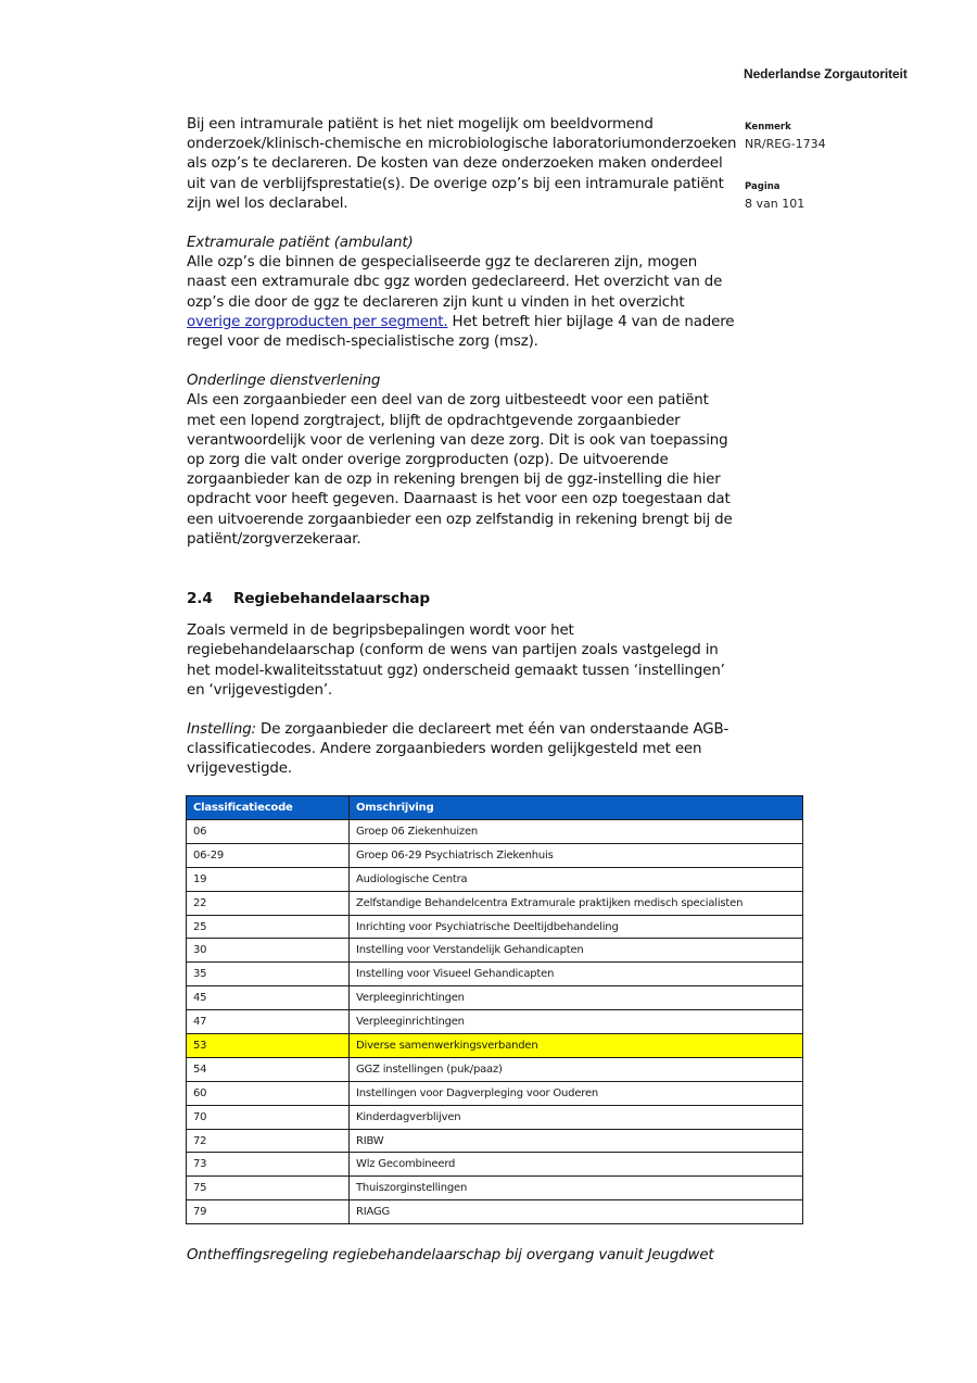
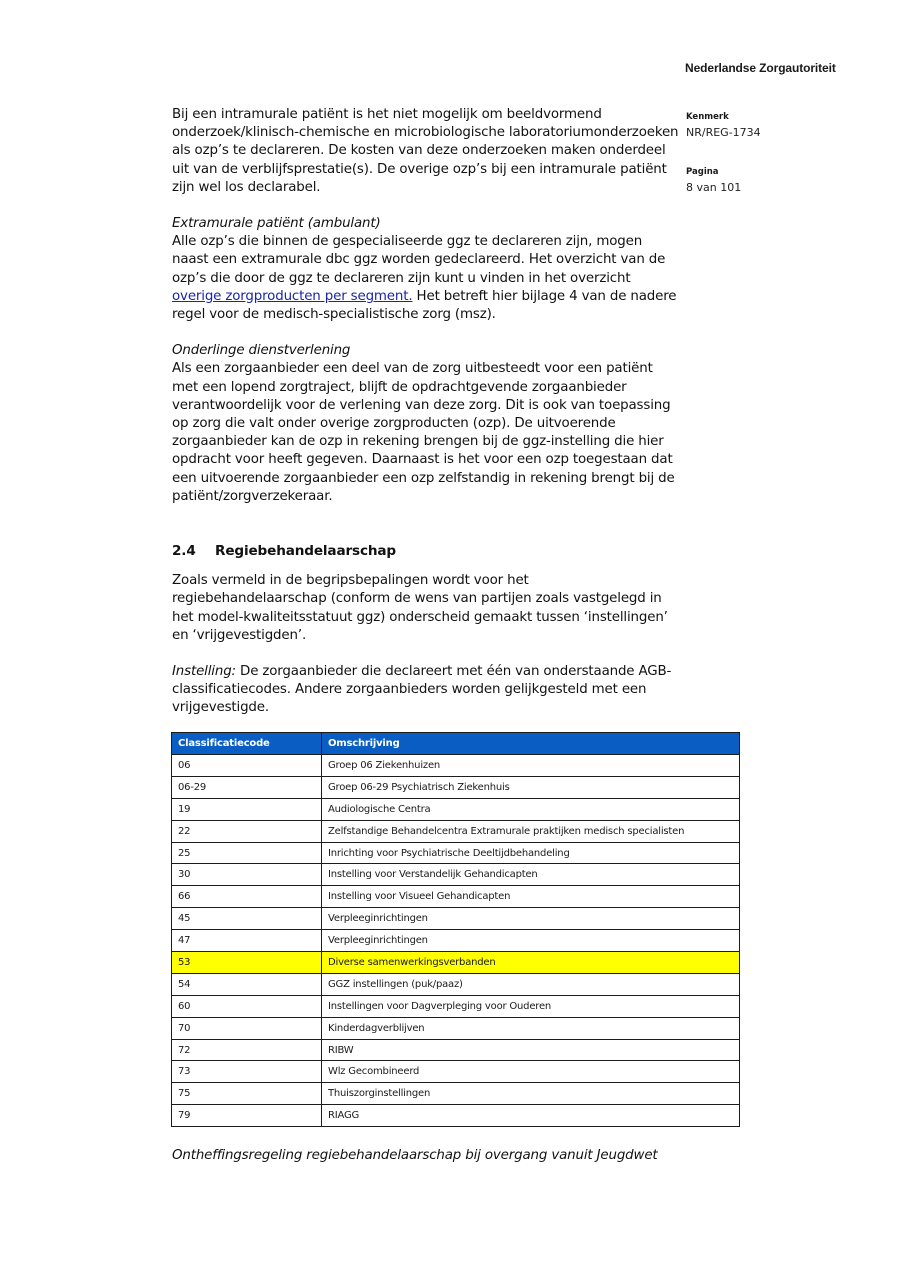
  Nederlandse Zorgautoriteit
  Kenmerk
  NR/REG-1734
  Pagina
  8 van 101
  Bij een intramurale patiënt is het niet mogelijk om beeldvormend onderzoek/klinisch-chemische en microbiologische laboratoriumonderzoeken als ozp’s te declareren. De kosten van deze onderzoeken maken onderdeel uit van de verblijfsprestatie(s). De overige ozp’s bij een intramurale patiënt zijn wel los declarabel.
  Extramurale patiënt (ambulant)
  Alle ozp’s die binnen de gespecialiseerde ggz te declareren zijn, mogen naast een extramurale dbc ggz worden gedeclareerd. Het overzicht van de ozp’s die door de ggz te declareren zijn kunt u vinden in het overzicht overige zorgproducten per segment. Het betreft hier bijlage 4 van de nadere regel voor de medisch-specialistische zorg (msz).
  Onderlinge dienstverlening
  Als een zorgaanbieder een deel van de zorg uitbesteedt voor een patiënt met een lopend zorgtraject, blijft de opdrachtgevende zorgaanbieder verantwoordelijk voor de verlening van deze zorg. Dit is ook van toepassing op zorg die valt onder overige zorgproducten (ozp). De uitvoerende zorgaanbieder kan de ozp in rekening brengen bij de ggz-instelling die hier opdracht voor heeft gegeven. Daarnaast is het voor een ozp toegestaan dat een uitvoerende zorgaanbieder een ozp zelfstandig in rekening brengt bij de patiënt/zorgverzekeraar.
  2.4
  Regiebehandelaarschap
  Zoals vermeld in de begripsbepalingen wordt voor het regiebehandelaarschap (conform de wens van partijen zoals vastgelegd in het model-kwaliteitsstatuut ggz) onderscheid gemaakt tussen ‘instellingen’ en ‘vrijgevestigden’.
  Instelling: De zorgaanbieder die declareert met één van onderstaande AGB-classificatiecodes. Andere zorgaanbieders worden gelijkgesteld met een vrijgevestigde.
  Classificatiecode	Omschrijving
  06	Groep 06 Ziekenhuizen
  06-29	Groep 06-29 Psychiatrisch Ziekenhuis
  19	Audiologische Centra
  22	Zelfstandige Behandelcentra Extramurale praktijken medisch specialisten
  25	Inrichting voor Psychiatrische Deeltijdbehandeling
  30	Instelling voor Verstandelijk Gehandicapten
- 35	Instelling voor Visueel Gehandicapten
+ 66	Instelling voor Visueel Gehandicapten
  45	Verpleeginrichtingen
  47	Verpleeginrichtingen
  53	Diverse samenwerkingsverbanden
  54	GGZ instellingen (puk/paaz)
  60	Instellingen voor Dagverpleging voor Ouderen
  70	Kinderdagverblijven
  72	RIBW
  73	Wlz Gecombineerd
  75	Thuiszorginstellingen
  79	RIAGG
  Ontheffingsregeling regiebehandelaarschap bij overgang vanuit Jeugdwet
